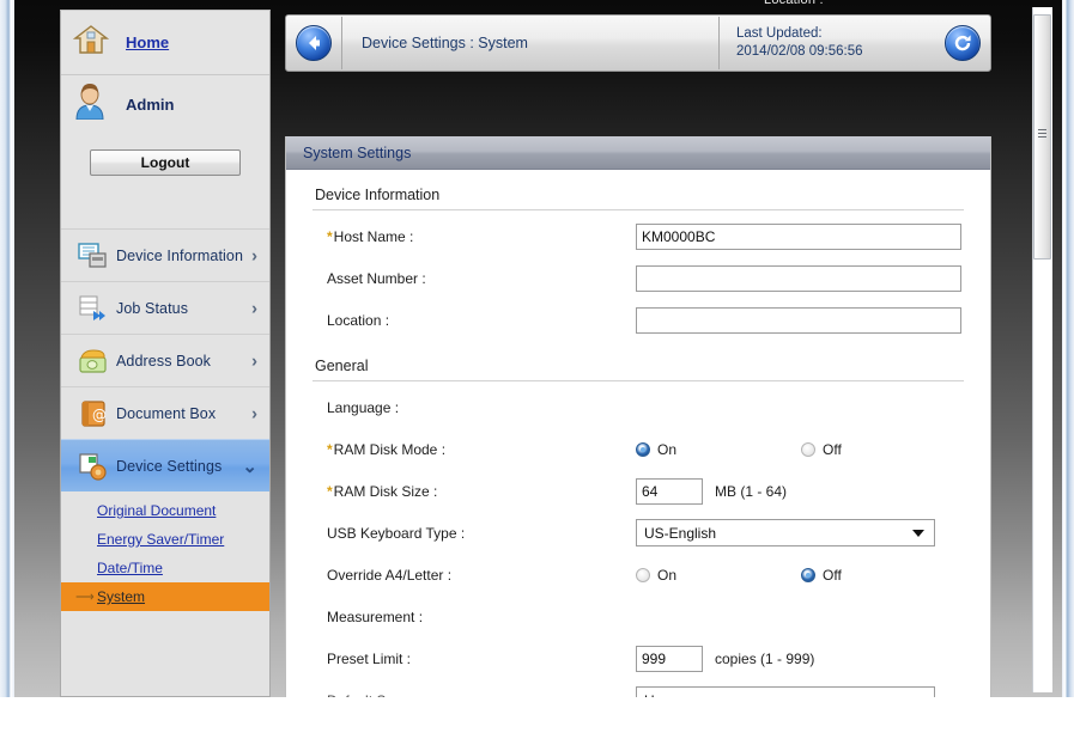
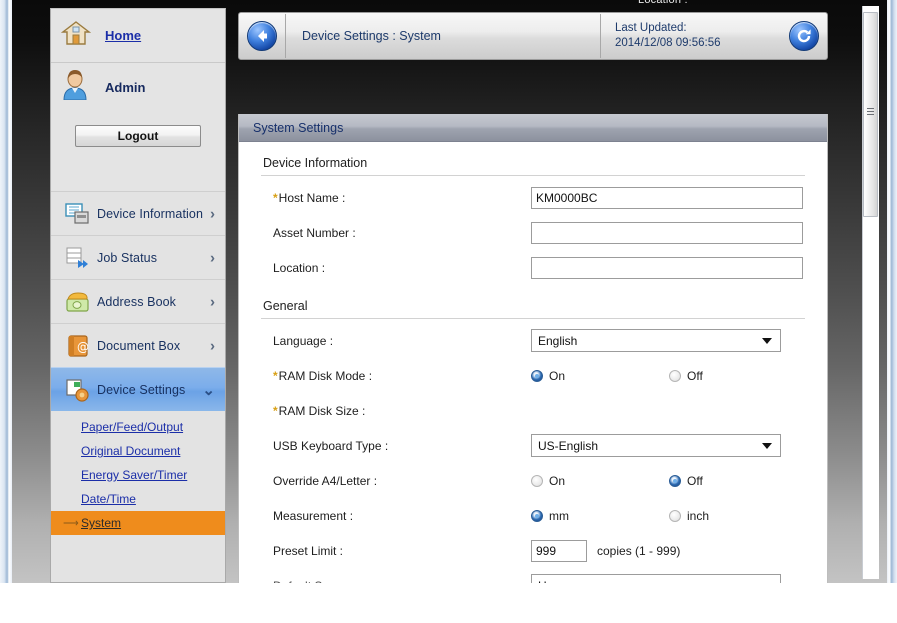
  Location :
  Home
  Admin
  Logout
  Device Information
  ›
  Job Status
  ›
  Address Book
  ›
  @
  Document Box
  ›
  Device Settings
  ⌄
+ Paper/Feed/Output
  Original Document
  Energy Saver/Timer
  Date/Time
  ⟶
  System
  Device Settings : System
  Last Updated:
- 2014/02/08 09:56:56
+ 2014/12/08 09:56:56
  System Settings
  Device Information
  *Host Name :
  KM0000BC
  Asset Number :
  Location :
  General
  Language :
+ English
  *RAM Disk Mode :
  On
  Off
  *RAM Disk Size :
- 64
- MB (1 - 64)
  USB Keyboard Type :
  US-English
  Override A4/Letter :
  On
  Off
  Measurement :
+ mm
+ inch
  Preset Limit :
  999
  copies (1 - 999)
